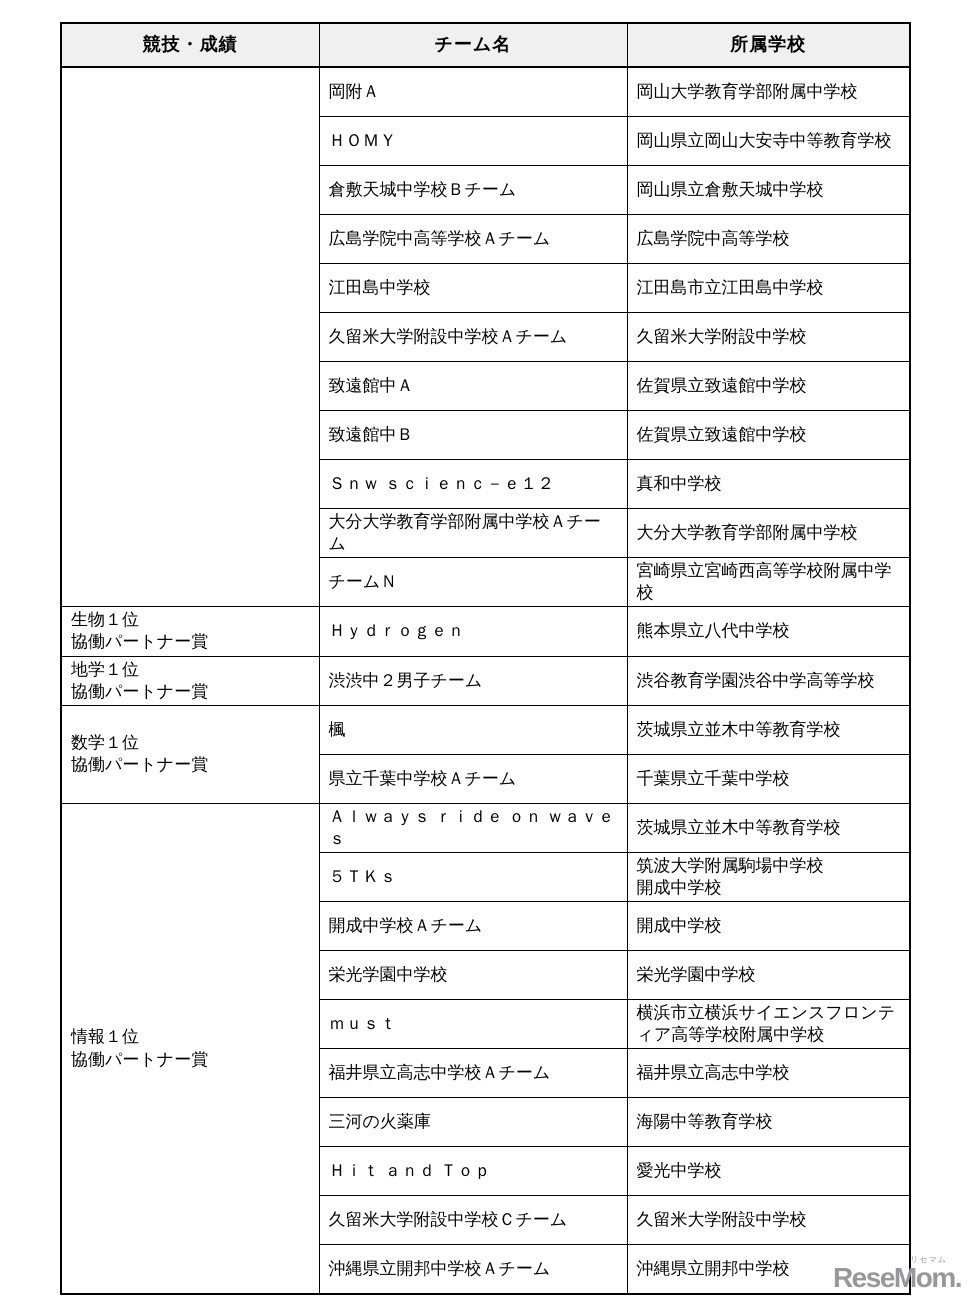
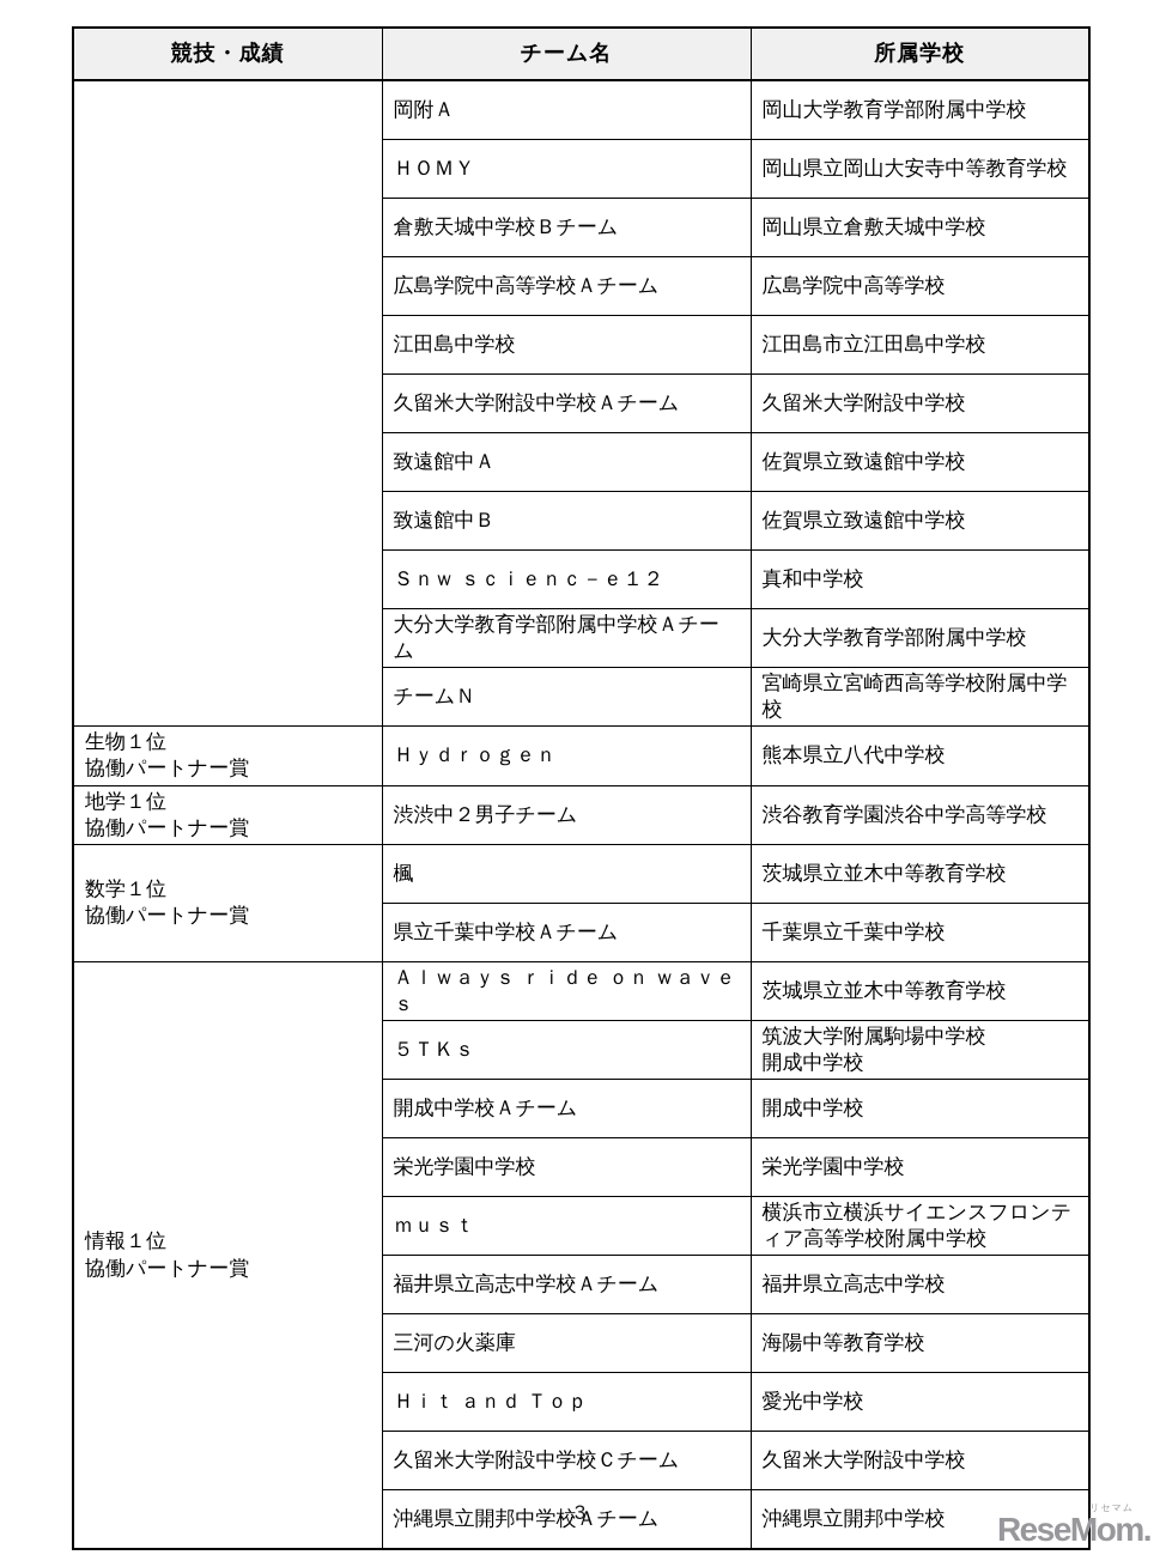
  競技・成績	チーム名	所属学校
  	岡附Ａ	岡山大学教育学部附属中学校
  ＨＯＭＹ	岡山県立岡山大安寺中等教育学校
  倉敷天城中学校Ｂチーム	岡山県立倉敷天城中学校
  広島学院中高等学校Ａチーム	広島学院中高等学校
  江田島中学校	江田島市立江田島中学校
  久留米大学附設中学校Ａチーム	久留米大学附設中学校
  致遠館中Ａ	佐賀県立致遠館中学校
  致遠館中Ｂ	佐賀県立致遠館中学校
  Ｓｎｗ ｓｃｉｅｎｃ－ｅ１２	真和中学校
  大分大学教育学部附属中学校Ａチーム	大分大学教育学部附属中学校
  チームＮ	宮崎県立宮崎西高等学校附属中学校
  生物１位 協働パートナー賞	Ｈｙｄｒｏｇｅｎ	熊本県立八代中学校
  地学１位 協働パートナー賞	渋渋中２男子チーム	渋谷教育学園渋谷中学高等学校
  数学１位 協働パートナー賞	楓	茨城県立並木中等教育学校
  県立千葉中学校Ａチーム	千葉県立千葉中学校
  情報１位 協働パートナー賞	Ａｌｗａｙｓ ｒｉｄｅ ｏｎ ｗａｖｅｓ	茨城県立並木中等教育学校
  ５ＴＫｓ	筑波大学附属駒場中学校 開成中学校
  開成中学校Ａチーム	開成中学校
  栄光学園中学校	栄光学園中学校
  ｍｕｓｔ	横浜市立横浜サイエンスフロンティア高等学校附属中学校
  福井県立高志中学校Ａチーム	福井県立高志中学校
  三河の火薬庫	海陽中等教育学校
  Ｈｉｔ ａｎｄ Ｔｏｐ	愛光中学校
  久留米大学附設中学校Ｃチーム	久留米大学附設中学校
  沖縄県立開邦中学校Ａチーム	沖縄県立開邦中学校
+ 3
  リセマム
  ReseMom.
